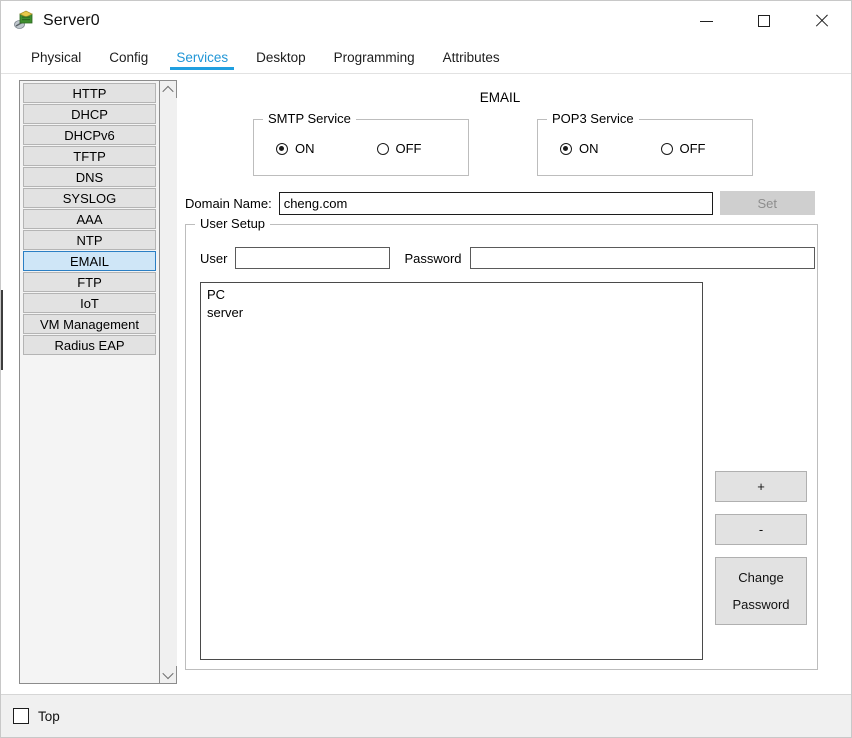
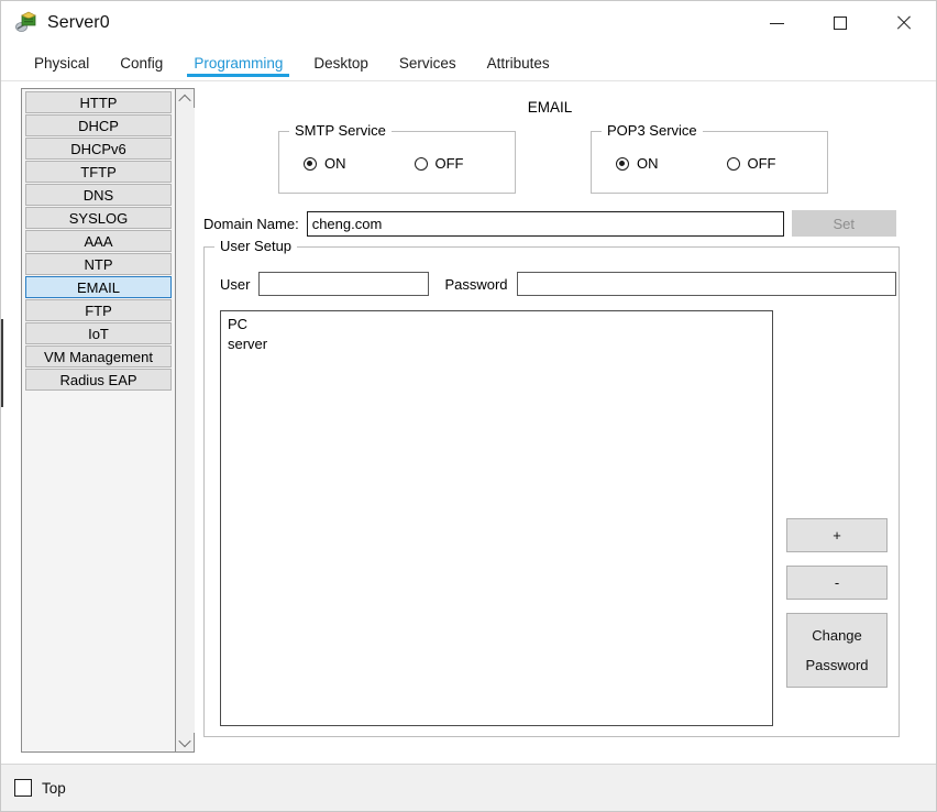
  Server0
  Physical
  Config
- Services
+ Programming
  Desktop
- Programming
+ Services
  Attributes
  HTTP
  DHCP
  DHCPv6
  TFTP
  DNS
  SYSLOG
  AAA
  NTP
  EMAIL
  FTP
  IoT
  VM Management
  Radius EAP
  EMAIL
  SMTP Service
  ON
  OFF
  POP3 Service
  ON
  OFF
  Domain Name:
  cheng.com
  Set
  User Setup
  User
  Password
  PC
  server
  +
  -
  Change
  Password
  Top
